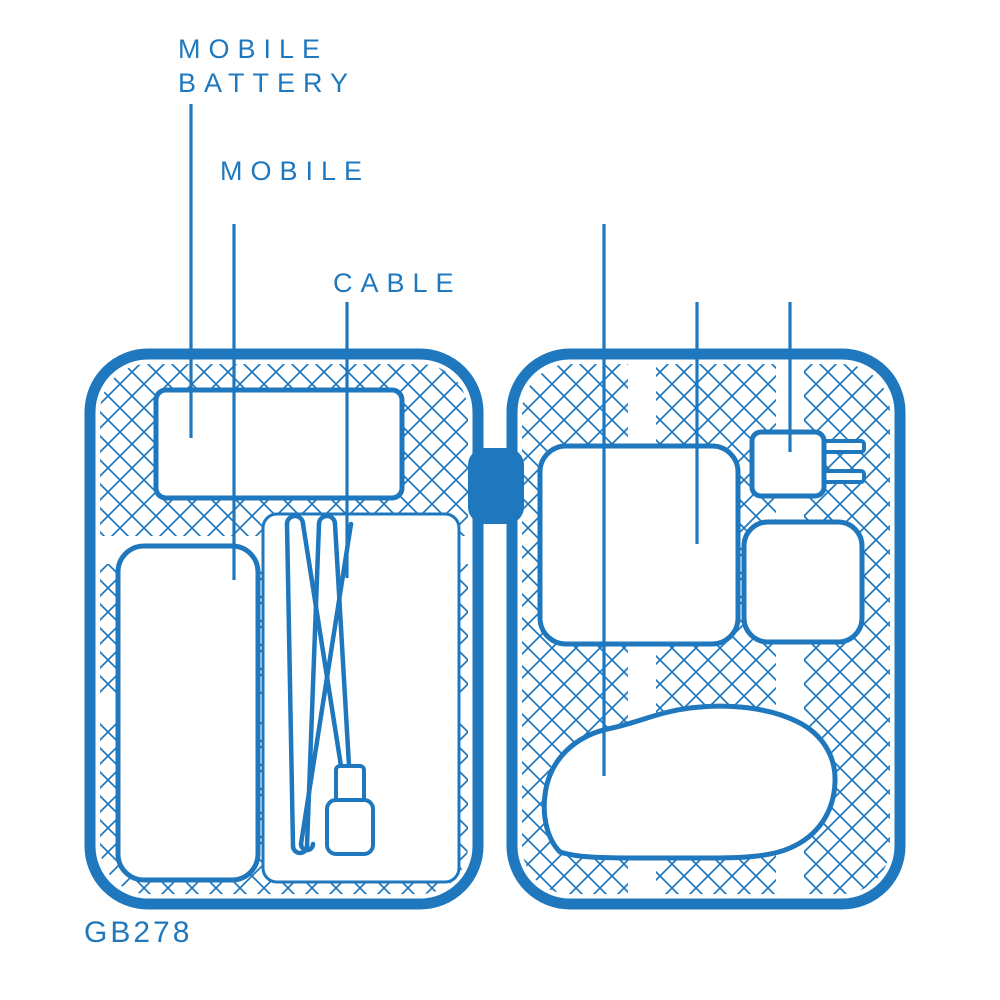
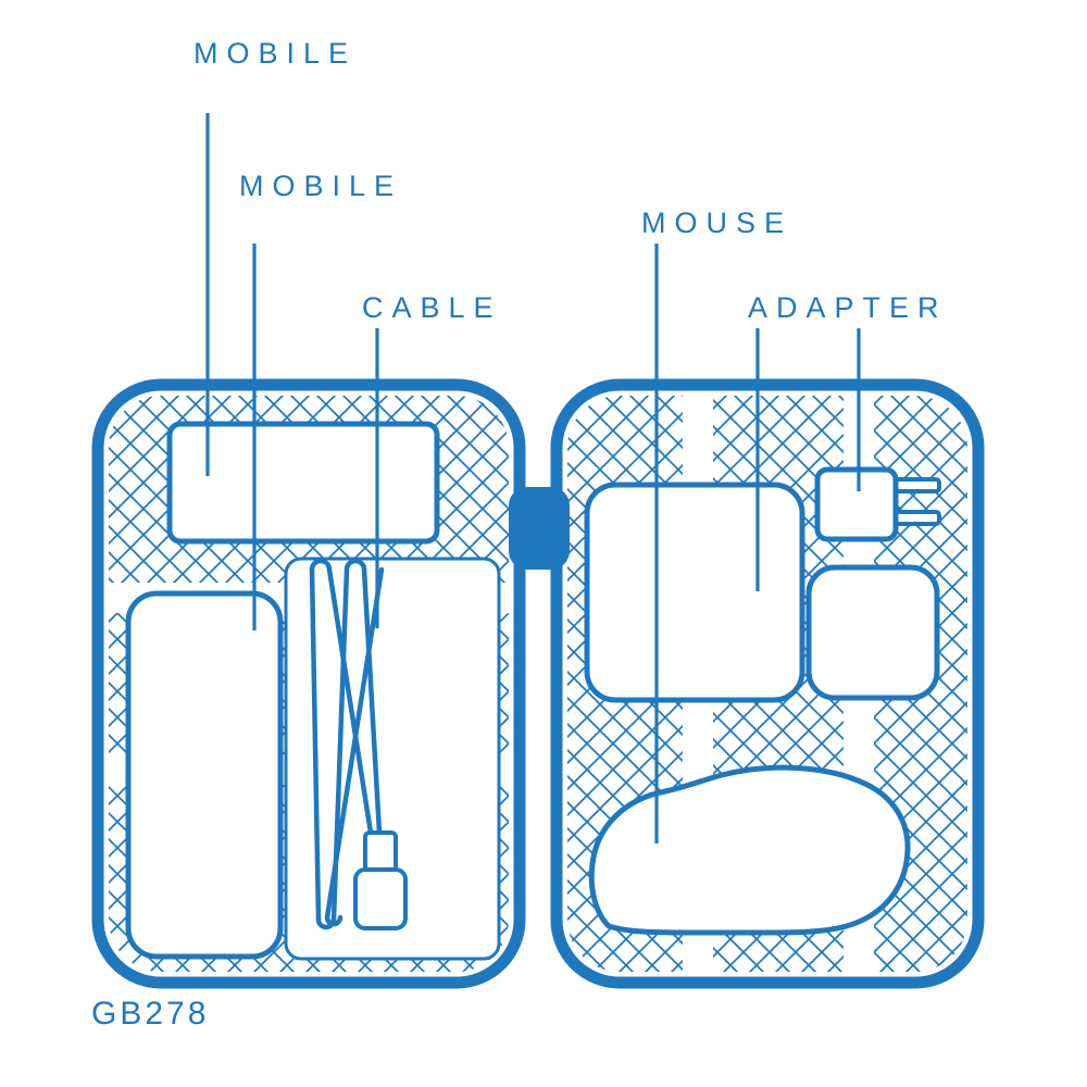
  MOBILE
- BATTERY
  MOBILE
  CABLE
+ MOUSE
+ ADAPTER
  GB278
